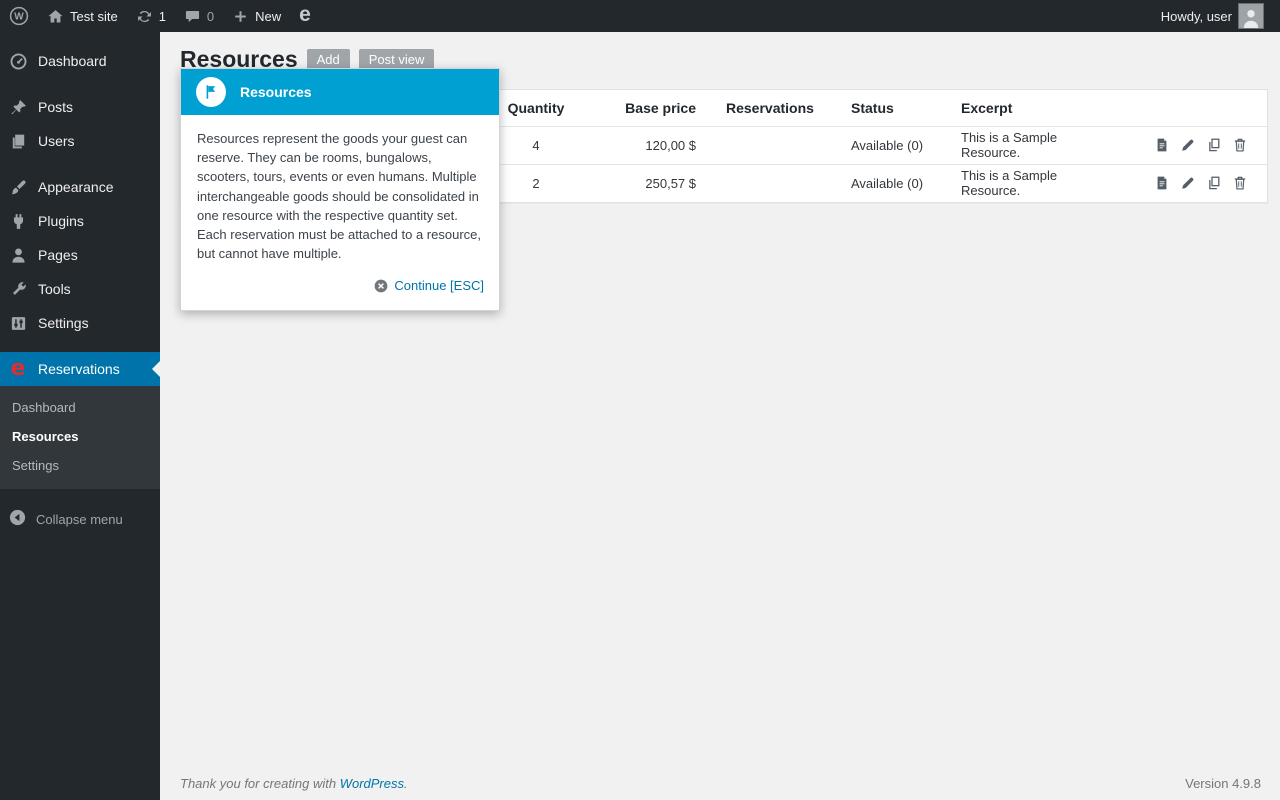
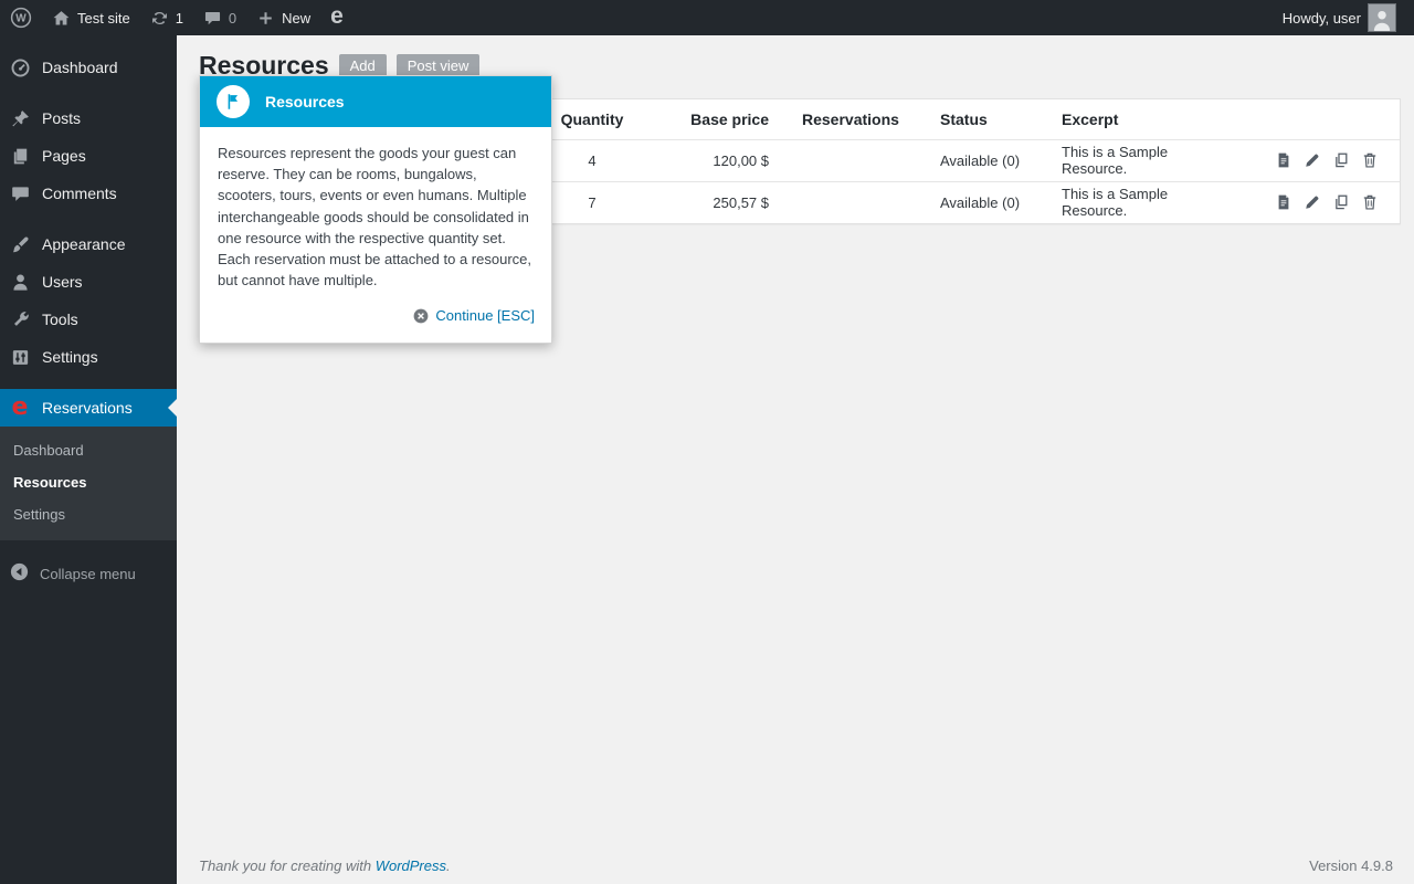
  W
  Test site
  1
  0
  New
  e
  Howdy, user
  Dashboard
  Posts
- Users
+ Pages
+ Comments
  Appearance
- Plugins
- Pages
+ Users
  Tools
  Settings
  e
  Reservations
  Dashboard
  Resources
  Settings
  Collapse menu
  Resources
  Add
  Post view
  Quantity
  Base price
  Reservations
  Status
  Excerpt
  4
  120,00 $
  Available (0)
  This is a Sample Resource.
- 2
+ 7
  250,57 $
  Available (0)
  This is a Sample Resource.
  Resources
  Resources represent the goods your guest can reserve. They can be rooms, bungalows, scooters, tours, events or even humans. Multiple interchangeable goods should be consolidated in one resource with the respective quantity set. Each reservation must be attached to a resource, but cannot have multiple.
  Continue [ESC]
  Thank you for creating with WordPress.
  Version 4.9.8
